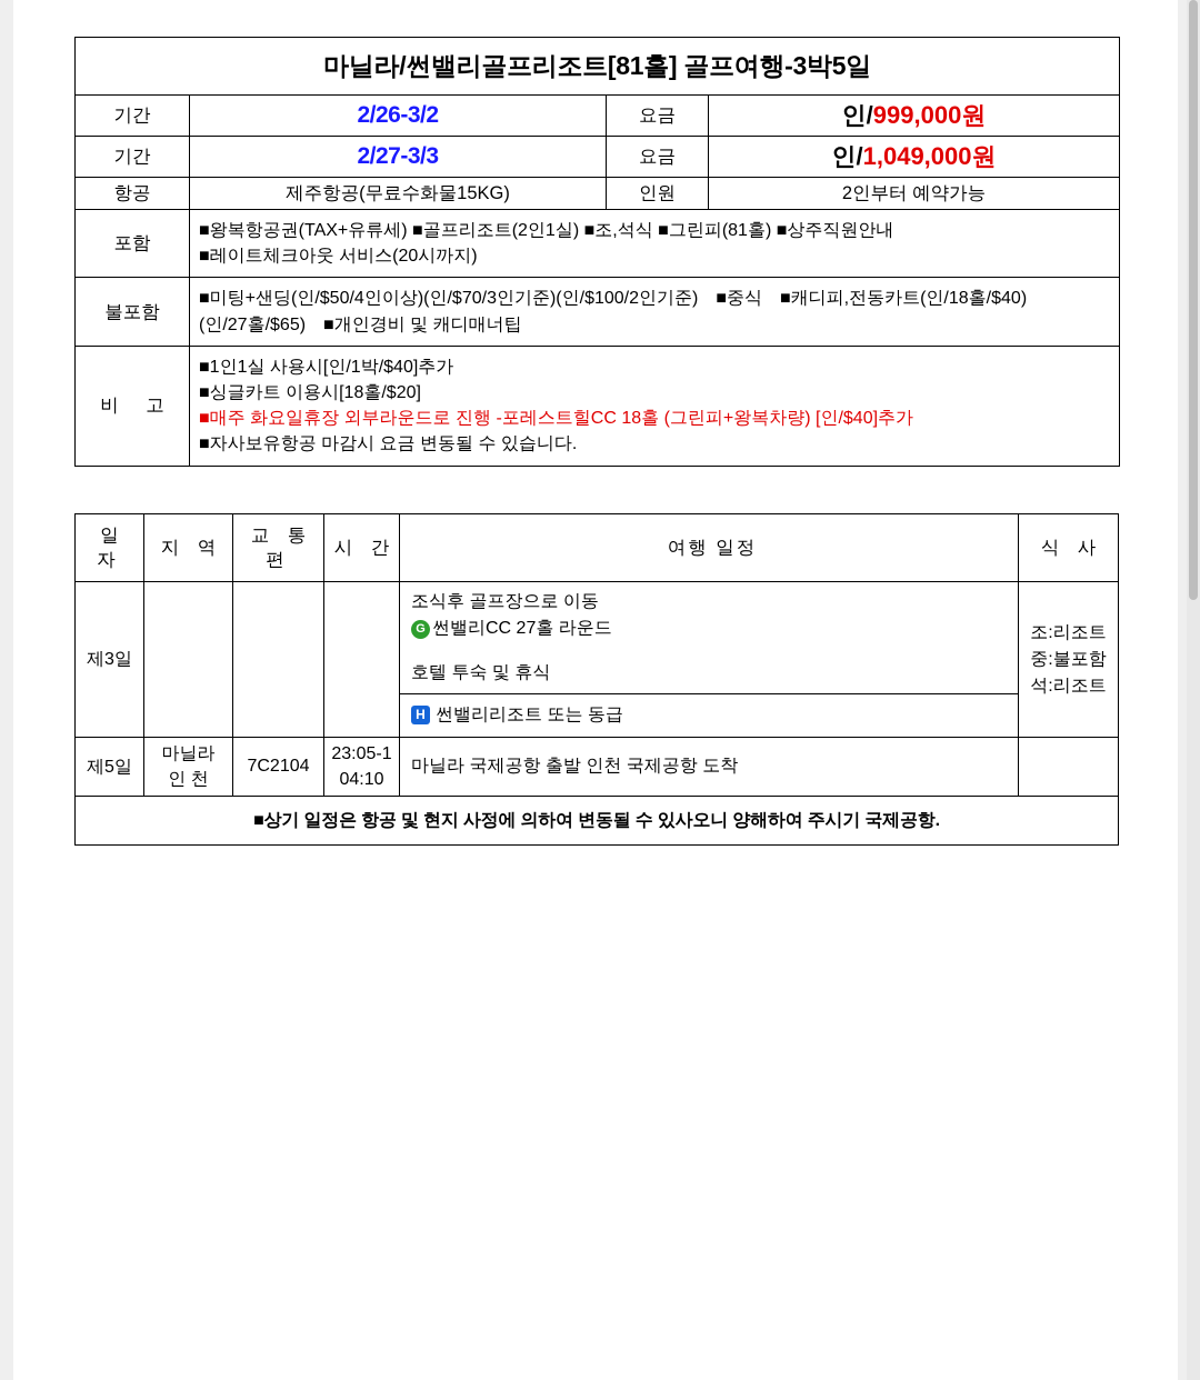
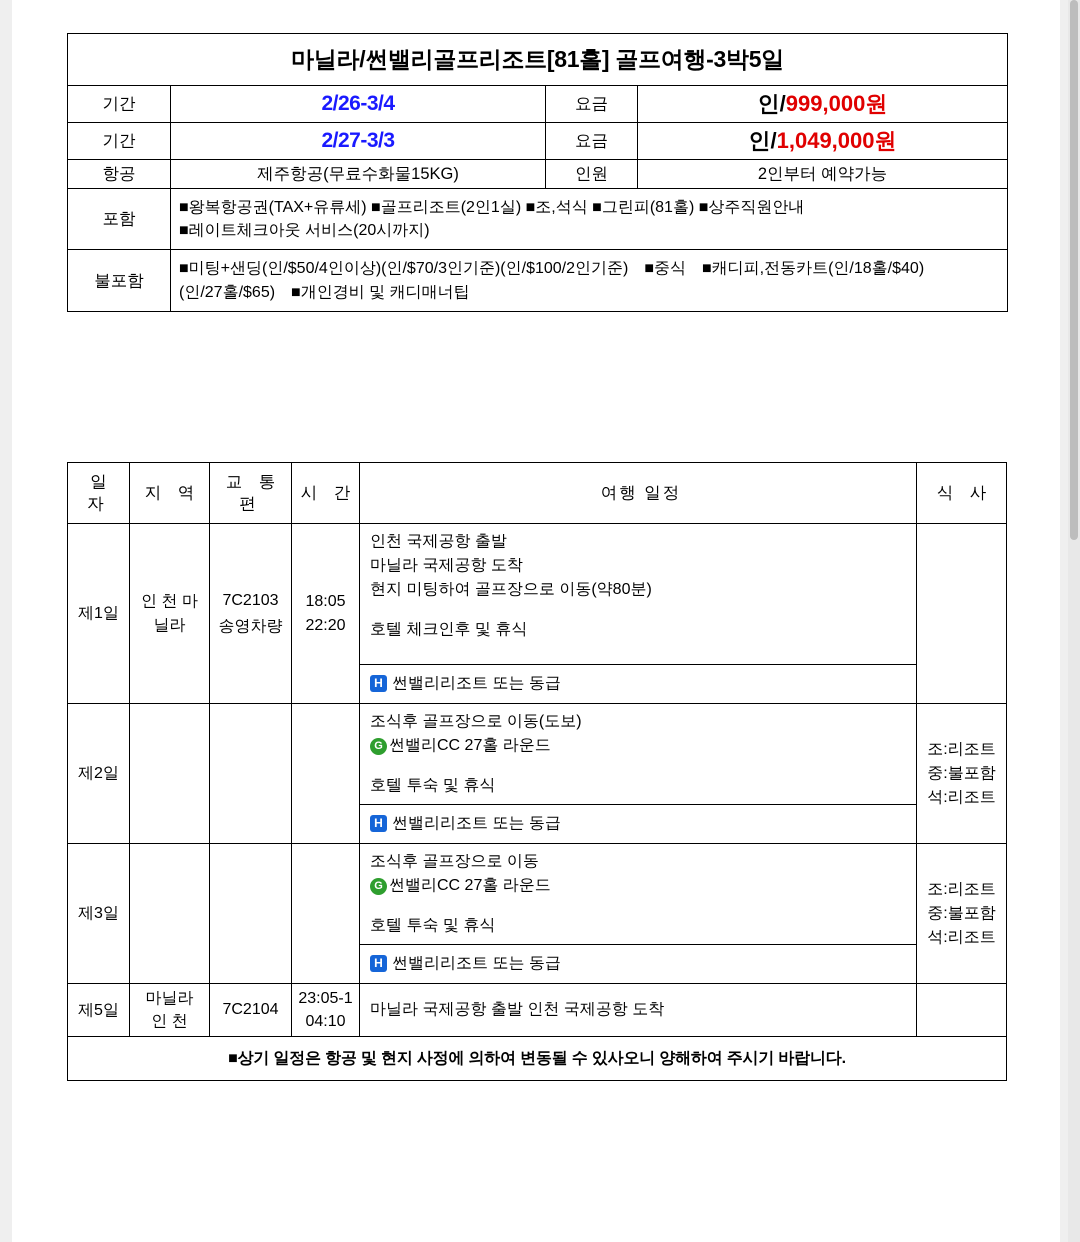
  마닐라/썬밸리골프리조트[81홀] 골프여행-3박5일
- 기간	2/26-3/2	요금	인/999,000원
+ 기간	2/26-3/4	요금	인/999,000원
  기간	2/27-3/3	요금	인/1,049,000원
  항공	제주항공(무료수화물15KG)	인원	2인부터 예약가능
  포함	■왕복항공권(TAX+유류세) ■골프리조트(2인1실) ■조,석식 ■그린피(81홀) ■상주직원안내 ■레이트체크아웃 서비스(20시까지)
  불포함	■미팅+샌딩(인/$50/4인이상)(인/$70/3인기준)(인/$100/2인기준) ■중식 ■캐디피,전동카트(인/18홀/$40) (인/27홀/$65) ■개인경비 및 캐디매너팁
- 비 고	■1인1실 사용시[인/1박/$40]추가 ■싱글카트 이용시[18홀/$20] ■매주 화요일휴장 외부라운드로 진행 -포레스트힐CC 18홀 (그린피+왕복차량) [인/$40]추가 ■자사보유항공 마감시 요금 변동될 수 있습니다.
  일 자	지 역	교 통 편	시 간	여행 일정	식 사
+ 제1일	인 천 마닐라	7C2103 송영차량	18:05 22:20	인천 국제공항 출발 마닐라 국제공항 도착 현지 미팅하여 골프장으로 이동(약80분) 호텔 체크인후 및 휴식 H 썬밸리리조트 또는 동급
+ 제2일				조식후 골프장으로 이동(도보) G 썬밸리CC 27홀 라운드 호텔 투숙 및 휴식 H 썬밸리리조트 또는 동급	조:리조트 중:불포함 석:리조트
  제3일				조식후 골프장으로 이동 G 썬밸리CC 27홀 라운드 호텔 투숙 및 휴식 H 썬밸리리조트 또는 동급	조:리조트 중:불포함 석:리조트
  제5일	마닐라 인 천	7C2104	23:05-1 04:10	마닐라 국제공항 출발 인천 국제공항 도착
- ■상기 일정은 항공 및 현지 사정에 의하여 변동될 수 있사오니 양해하여 주시기 국제공항.
+ ■상기 일정은 항공 및 현지 사정에 의하여 변동될 수 있사오니 양해하여 주시기 바랍니다.
